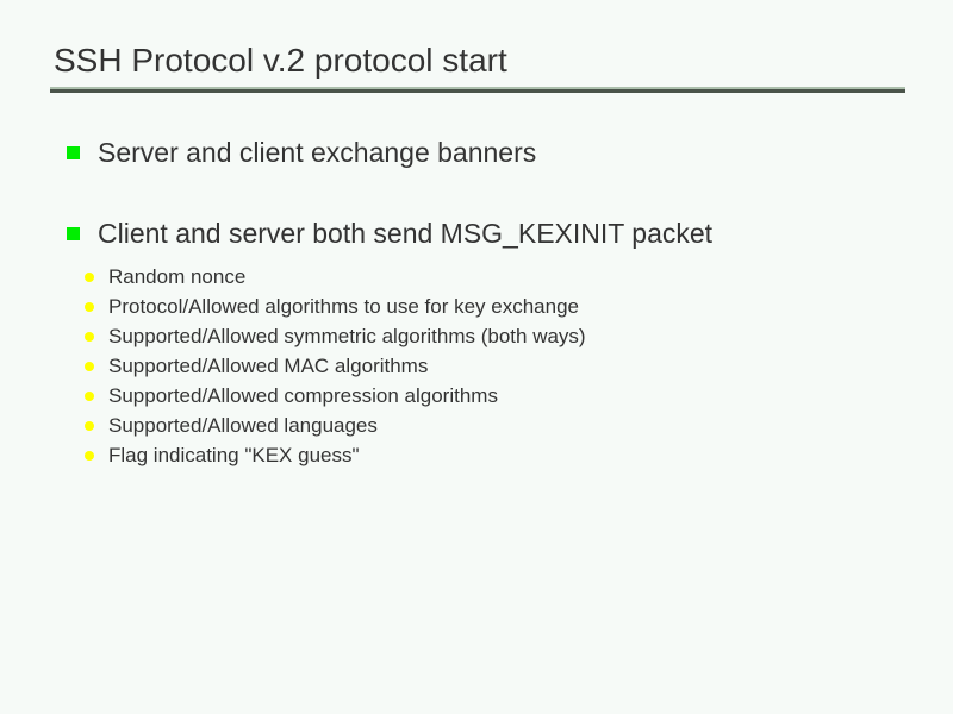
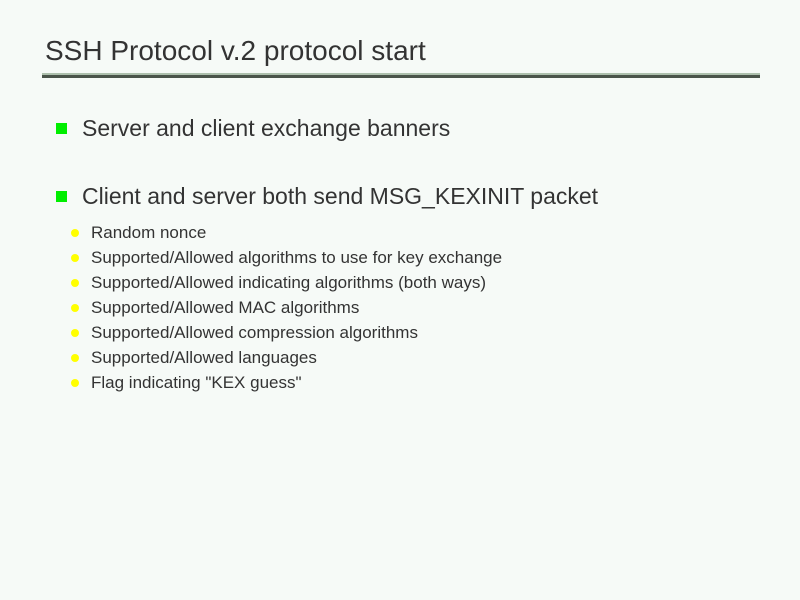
  SSH Protocol v.2 protocol start
  Server and client exchange banners
  Client and server both send MSG_KEXINIT packet
  Random nonce
- Protocol/Allowed algorithms to use for key exchange
+ Supported/Allowed algorithms to use for key exchange
- Supported/Allowed symmetric algorithms (both ways)
+ Supported/Allowed indicating algorithms (both ways)
  Supported/Allowed MAC algorithms
  Supported/Allowed compression algorithms
  Supported/Allowed languages
  Flag indicating "KEX guess"
